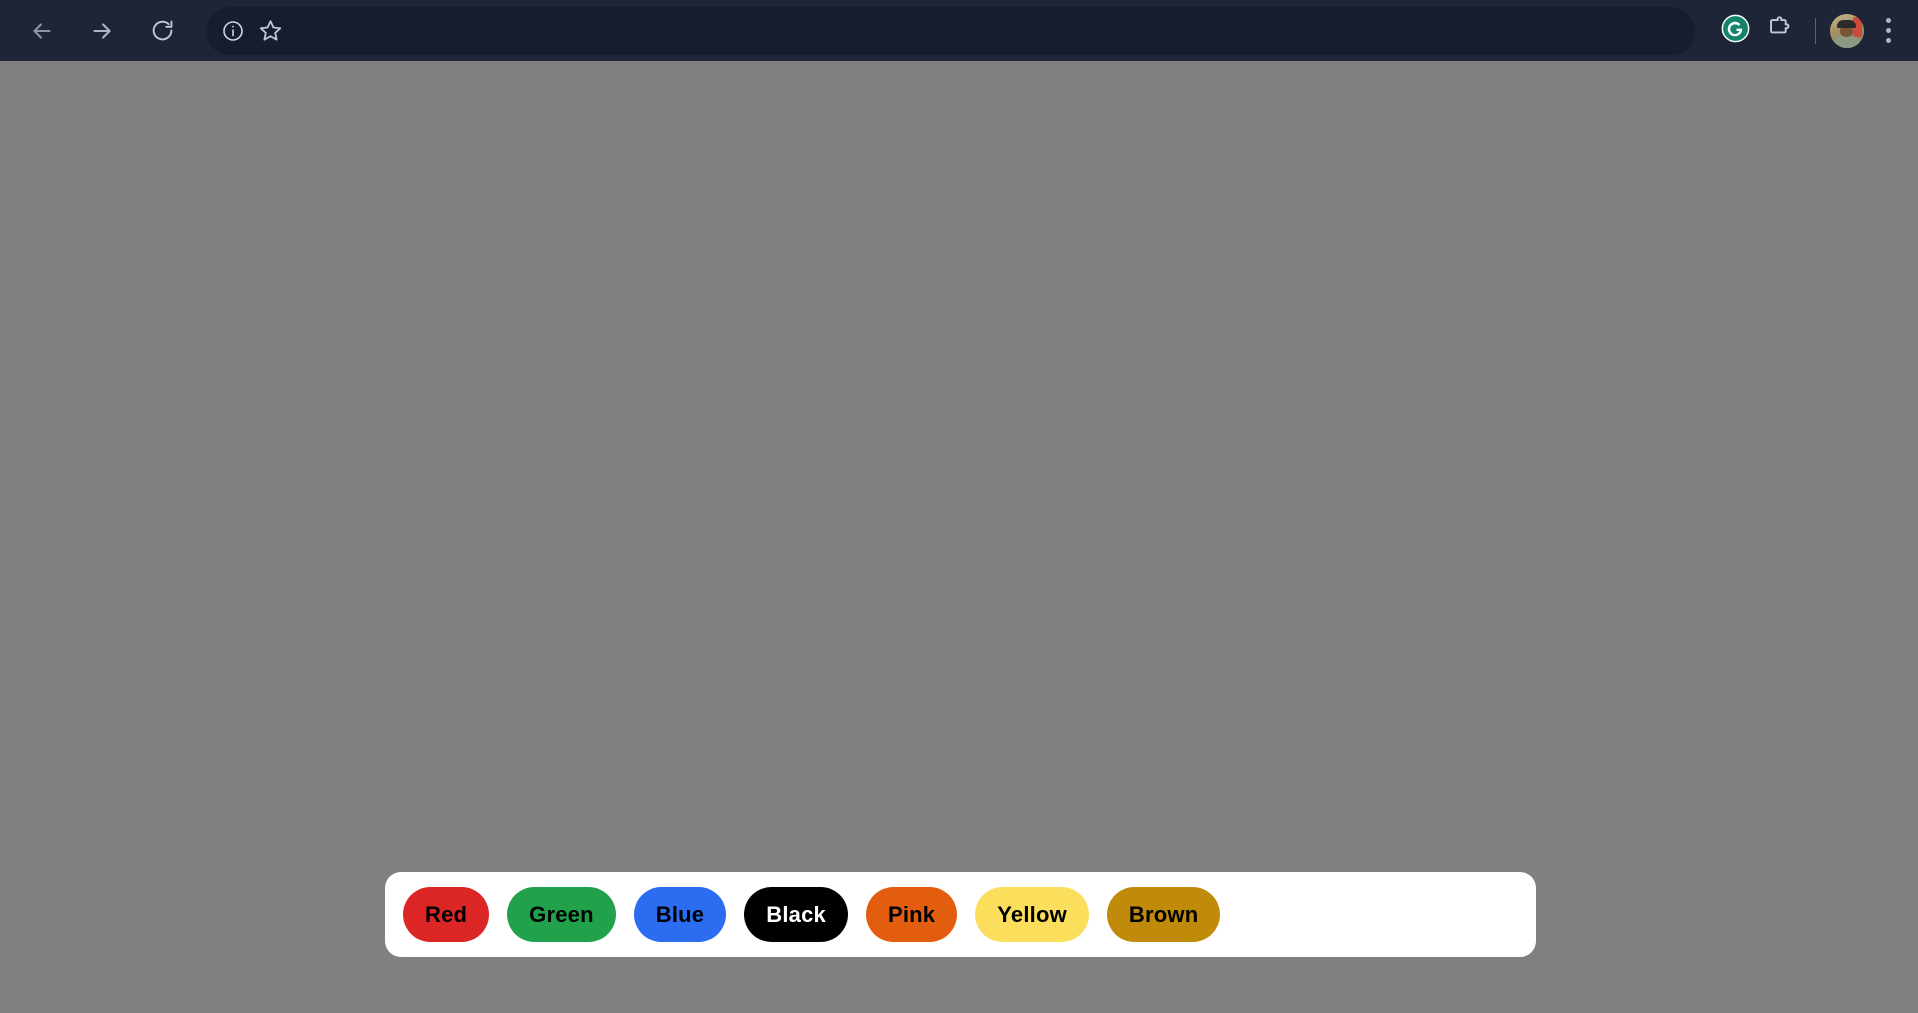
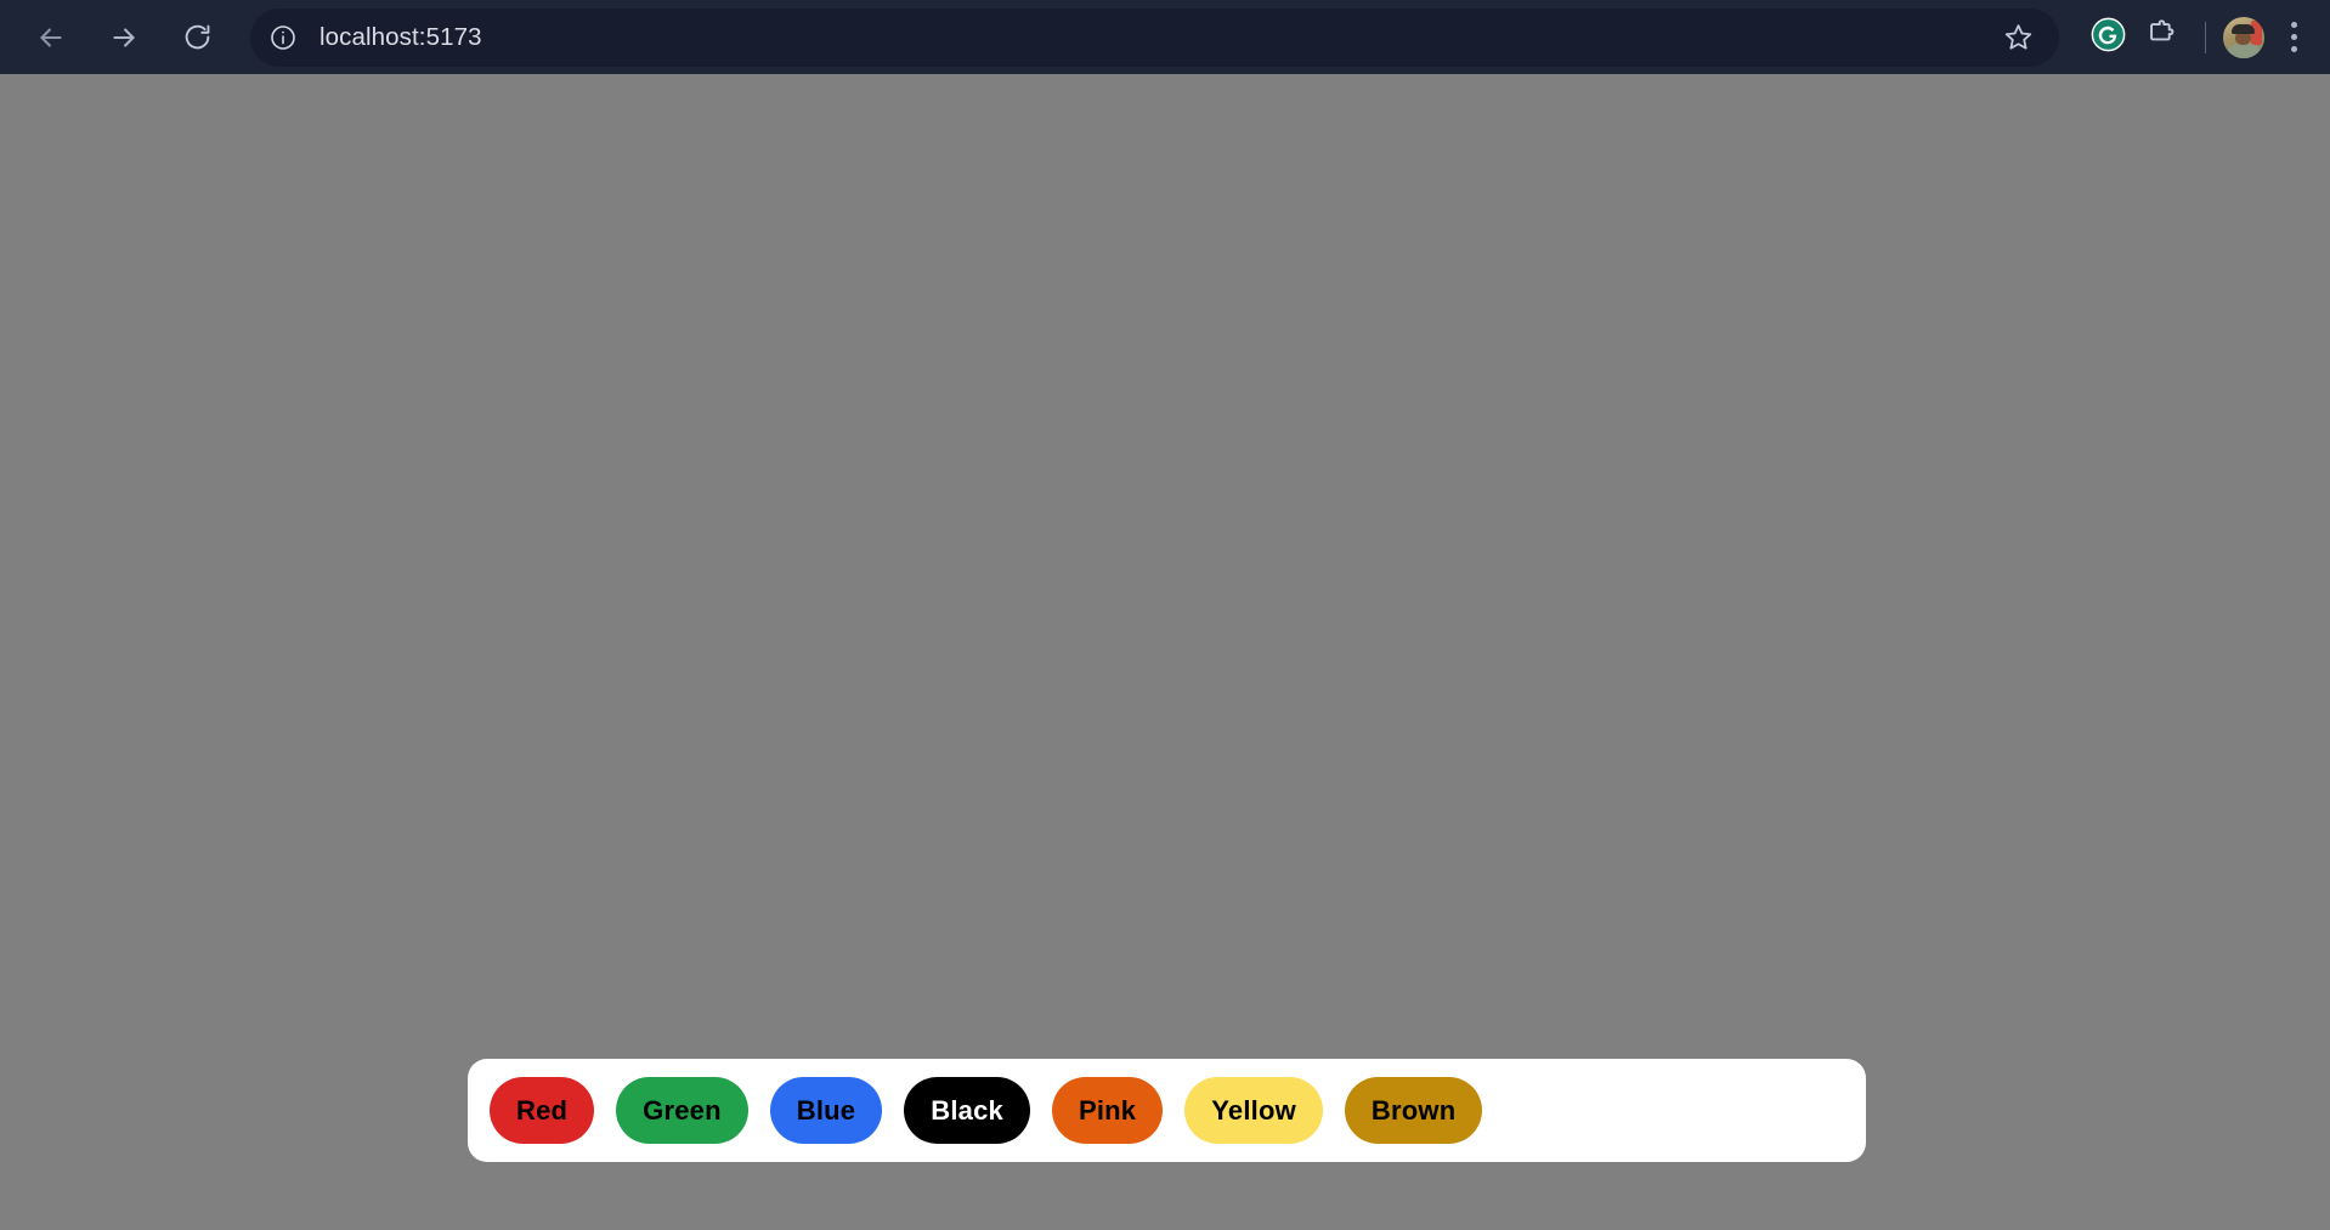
+ localhost:5173
  Red
  Green
  Blue
  Black
  Pink
  Yellow
  Brown
